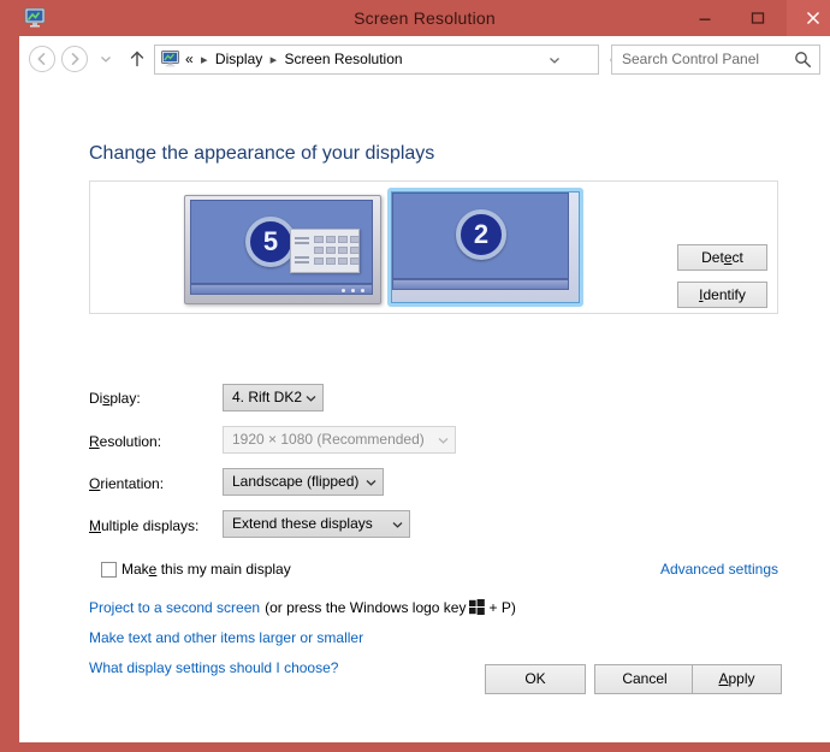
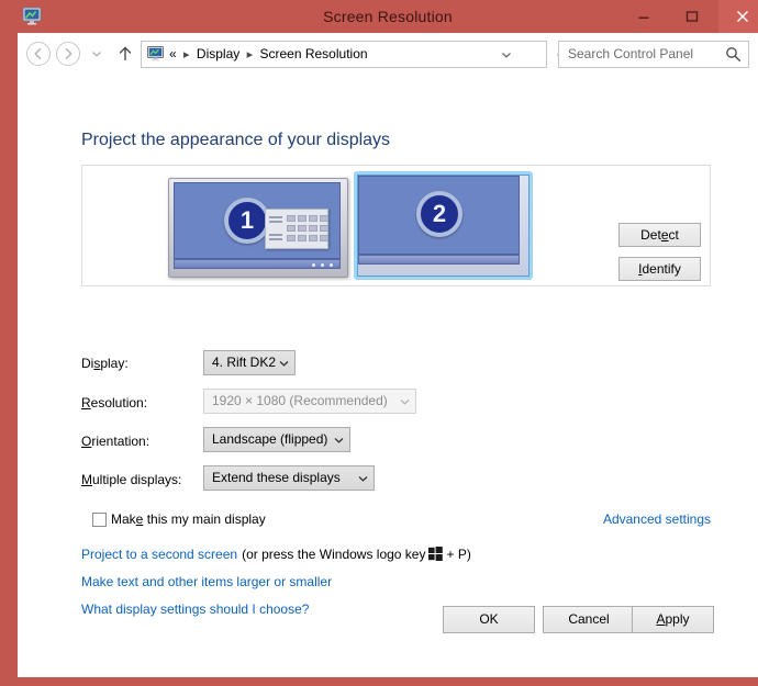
  Screen Resolution
  « ▸ Display ▸ Screen Resolution
  Search Control Panel
- Change the appearance of your displays
+ Project the appearance of your displays
- 5
+ 1
  2
  Detect
  Identify
  Display:
  4. Rift DK2
  Resolution:
  1920 × 1080 (Recommended)
  Orientation:
  Landscape (flipped)
  Multiple displays:
  Extend these displays
  Make this my main display
  Advanced settings
  Project to a second screen (or press the Windows logo key + P)
  Make text and other items larger or smaller
  What display settings should I choose?
  OK
  Cancel
  Apply
